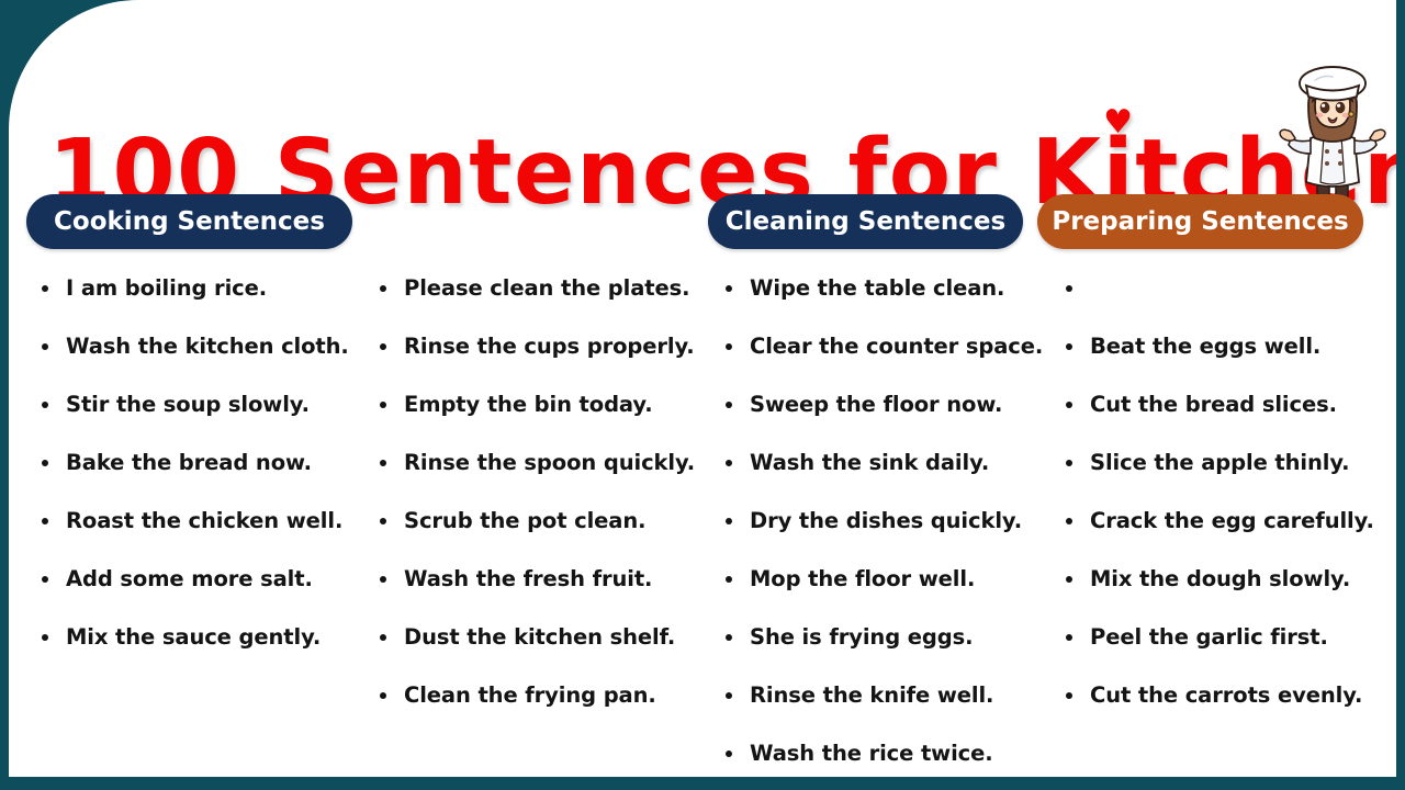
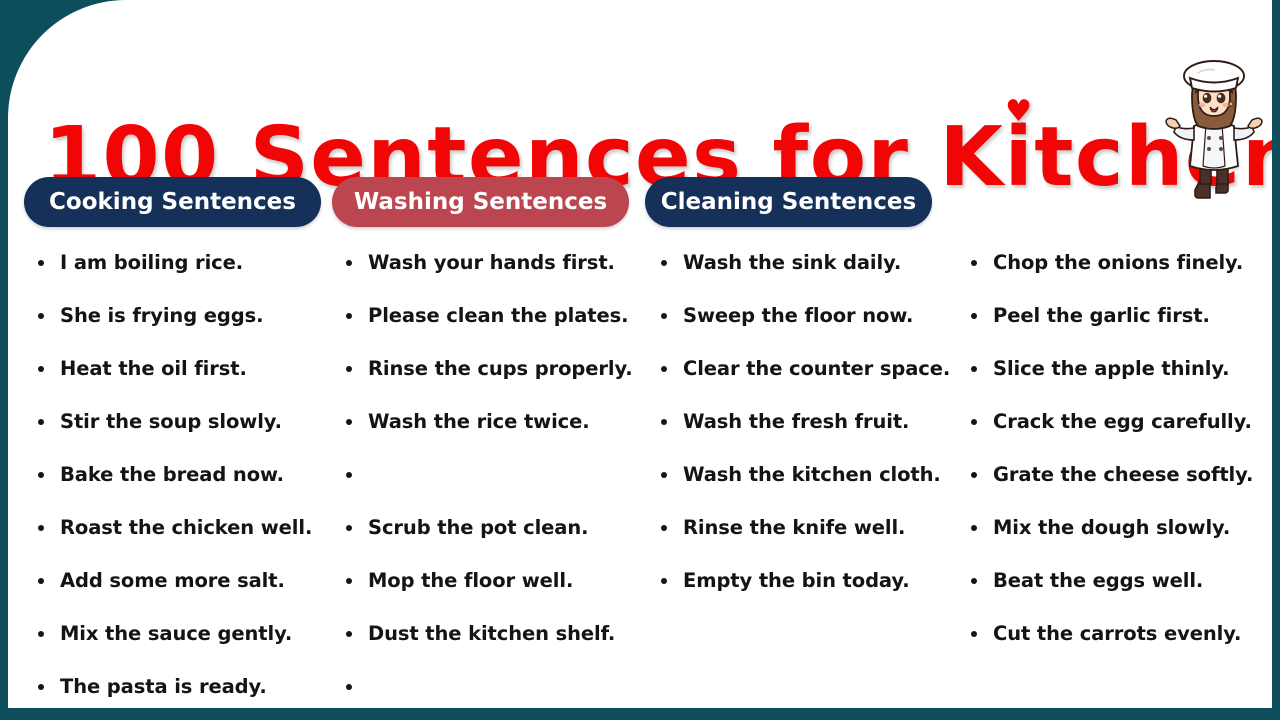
  100 Sentences for K
  ♥
  itchn
  Cooking Sentences
+ Washing Sentences
  Cleaning Sentences
- Preparing Sentences
  I am boiling rice.
- Wash the kitchen cloth.
+ She is frying eggs.
+ Heat the oil first.
  Stir the soup slowly.
  Bake the bread now.
  Roast the chicken well.
  Add some more salt.
  Mix the sauce gently.
+ The pasta is ready.
+ Wash your hands first.
  Please clean the plates.
  Rinse the cups properly.
- Empty the bin today.
+ Wash the rice twice.
- Rinse the spoon quickly.
  Scrub the pot clean.
- Wash the fresh fruit.
+ Mop the floor well.
  Dust the kitchen shelf.
- Clean the frying pan.
- Wipe the table clean.
- Clear the counter space.
+ Wash the sink daily.
  Sweep the floor now.
- Wash the sink daily.
+ Clear the counter space.
- Dry the dishes quickly.
- Mop the floor well.
+ Wash the fresh fruit.
- She is frying eggs.
+ Wash the kitchen cloth.
  Rinse the knife well.
- Wash the rice twice.
+ Empty the bin today.
+ Chop the onions finely.
- Beat the eggs well.
+ Peel the garlic first.
- Cut the bread slices.
  Slice the apple thinly.
  Crack the egg carefully.
+ Grate the cheese softly.
  Mix the dough slowly.
- Peel the garlic first.
+ Beat the eggs well.
  Cut the carrots evenly.
